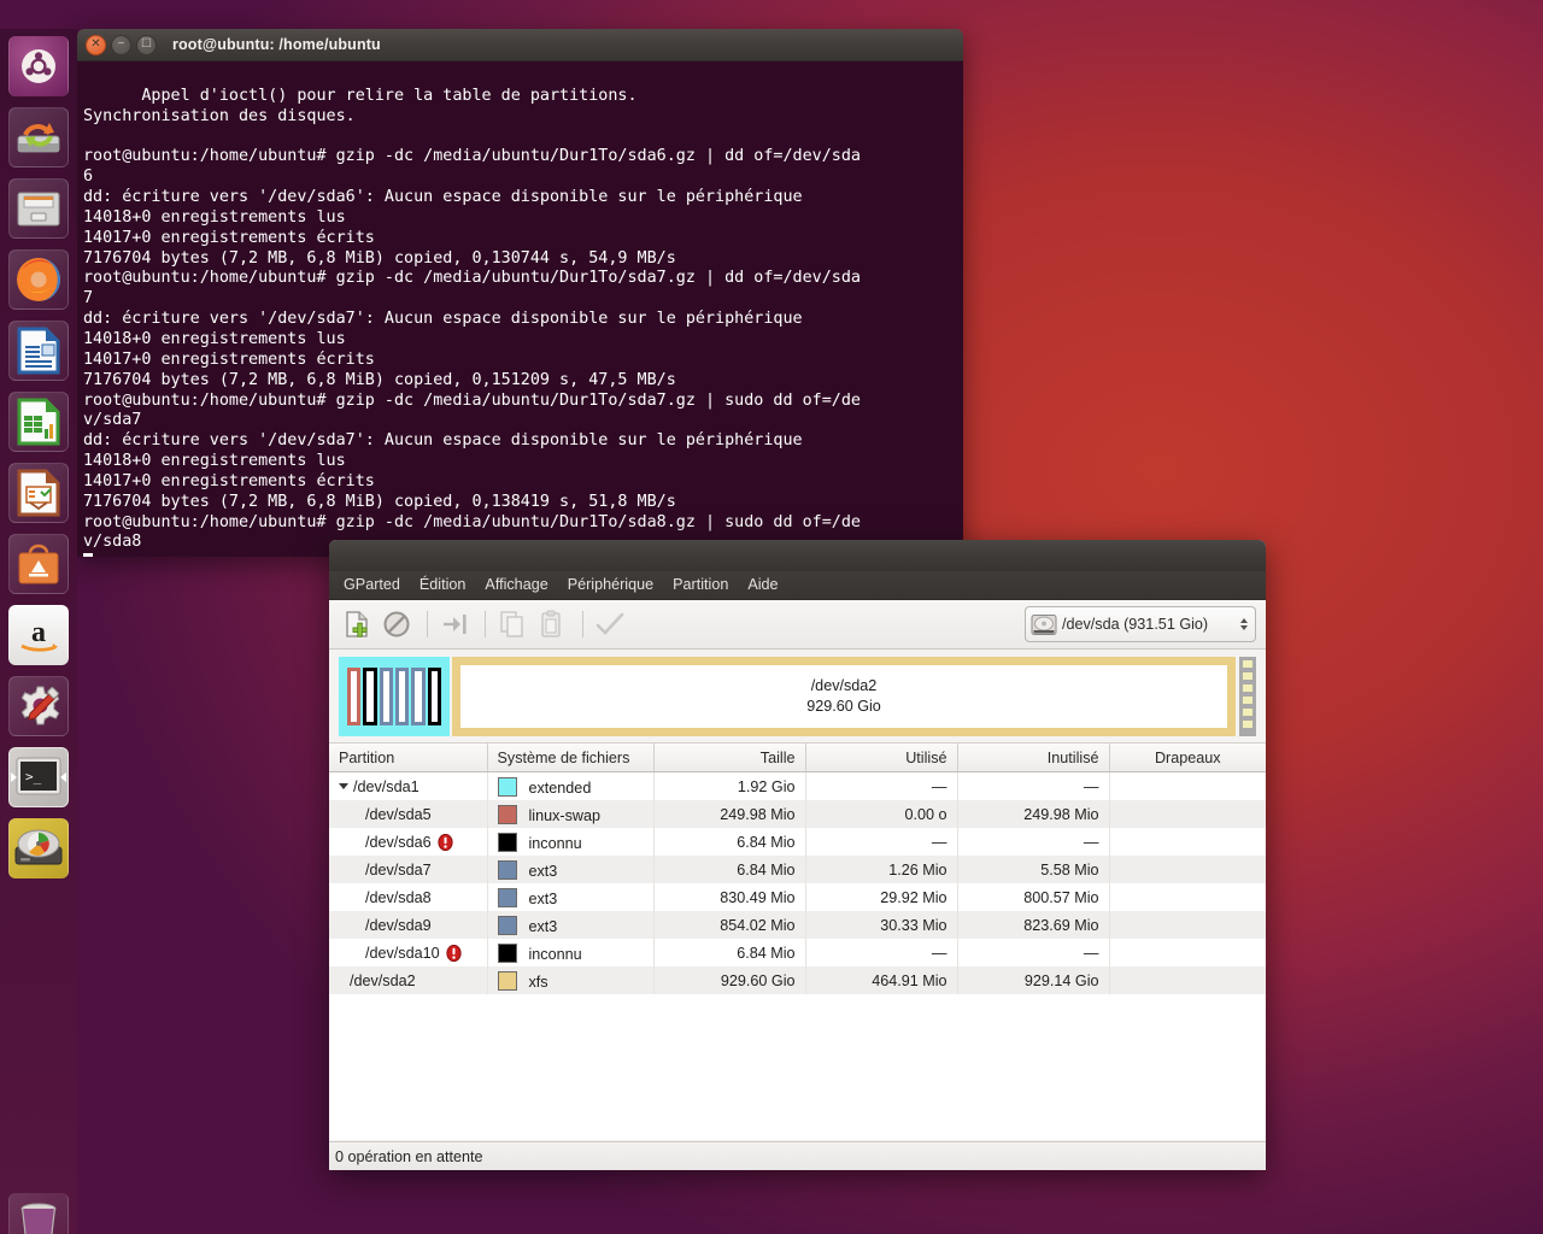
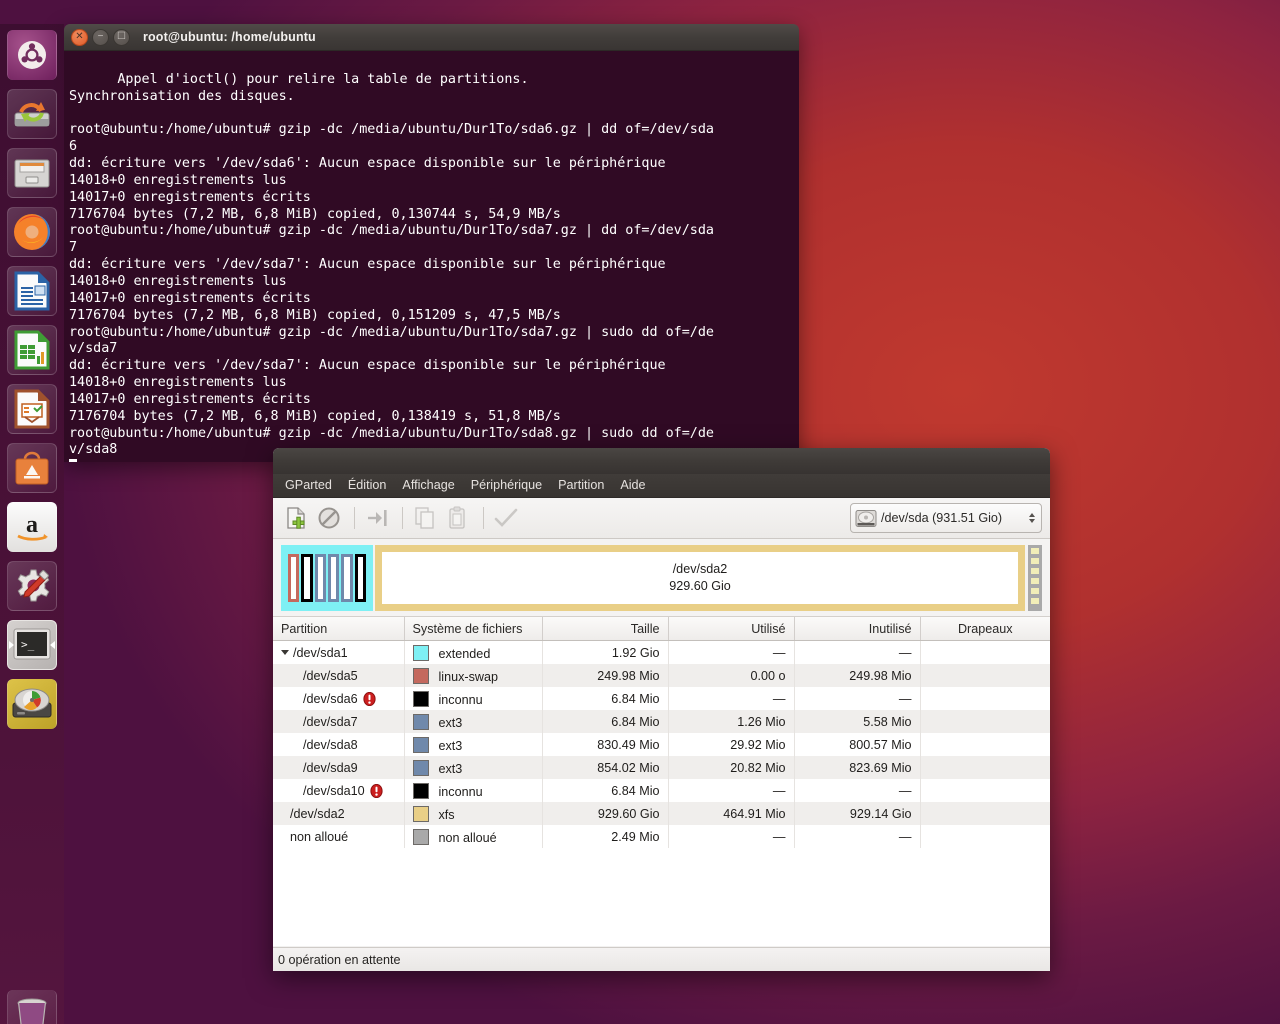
  a
  >_
  ✕
  −
  ☐
  root@ubuntu: /home/ubuntu
  Appel d'ioctl() pour relire la table de partitions.
  Synchronisation des disques.
  root@ubuntu:/home/ubuntu# gzip -dc /media/ubuntu/Dur1To/sda6.gz | dd of=/dev/sda
  6
  dd: écriture vers '/dev/sda6': Aucun espace disponible sur le périphérique
  14018+0 enregistrements lus
  14017+0 enregistrements écrits
  7176704 bytes (7,2 MB, 6,8 MiB) copied, 0,130744 s, 54,9 MB/s
  root@ubuntu:/home/ubuntu# gzip -dc /media/ubuntu/Dur1To/sda7.gz | dd of=/dev/sda
  7
  dd: écriture vers '/dev/sda7': Aucun espace disponible sur le périphérique
  14018+0 enregistrements lus
  14017+0 enregistrements écrits
  7176704 bytes (7,2 MB, 6,8 MiB) copied, 0,151209 s, 47,5 MB/s
  root@ubuntu:/home/ubuntu# gzip -dc /media/ubuntu/Dur1To/sda7.gz | sudo dd of=/de
  v/sda7
  dd: écriture vers '/dev/sda7': Aucun espace disponible sur le périphérique
  14018+0 enregistrements lus
  14017+0 enregistrements écrits
  7176704 bytes (7,2 MB, 6,8 MiB) copied, 0,138419 s, 51,8 MB/s
  root@ubuntu:/home/ubuntu# gzip -dc /media/ubuntu/Dur1To/sda8.gz | sudo dd of=/de
  v/sda8
  GParted
  Édition
  Affichage
  Périphérique
  Partition
  Aide
  /dev/sda (931.51 Gio)
  /dev/sda2
  929.60 Gio
  Partition	Système de fichiers	Taille	Utilisé	Inutilisé	Drapeaux
  /dev/sda1	extended	1.92 Gio	—	—
  /dev/sda5	linux-swap	249.98 Mio	0.00 o	249.98 Mio
  /dev/sda6	inconnu	6.84 Mio	—	—
  /dev/sda7	ext3	6.84 Mio	1.26 Mio	5.58 Mio
  /dev/sda8	ext3	830.49 Mio	29.92 Mio	800.57 Mio
- /dev/sda9	ext3	854.02 Mio	30.33 Mio	823.69 Mio
+ /dev/sda9	ext3	854.02 Mio	20.82 Mio	823.69 Mio
  /dev/sda10	inconnu	6.84 Mio	—	—
  /dev/sda2	xfs	929.60 Gio	464.91 Mio	929.14 Gio
+ non alloué	non alloué	2.49 Mio	—	—
  0 opération en attente
